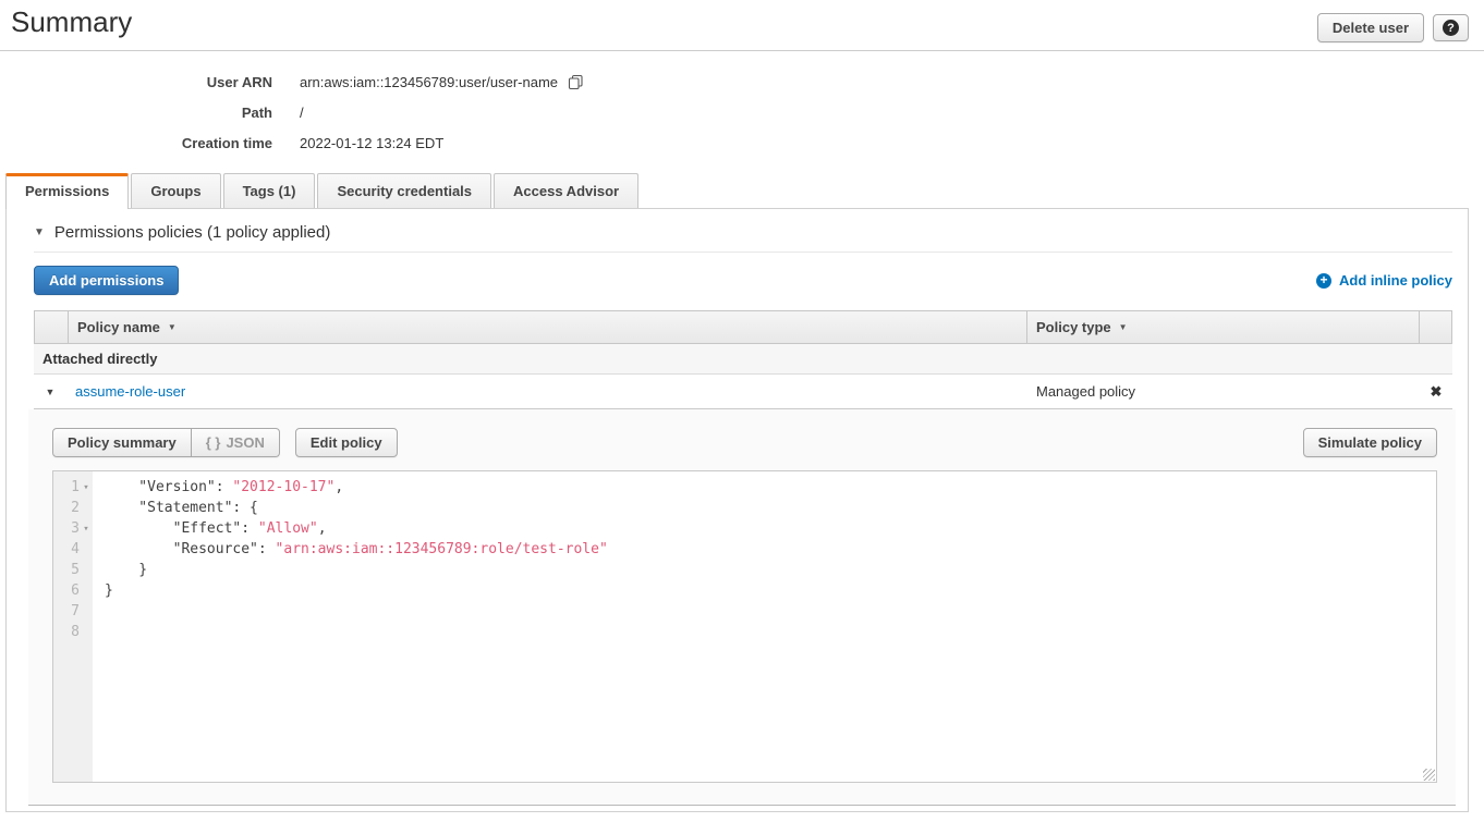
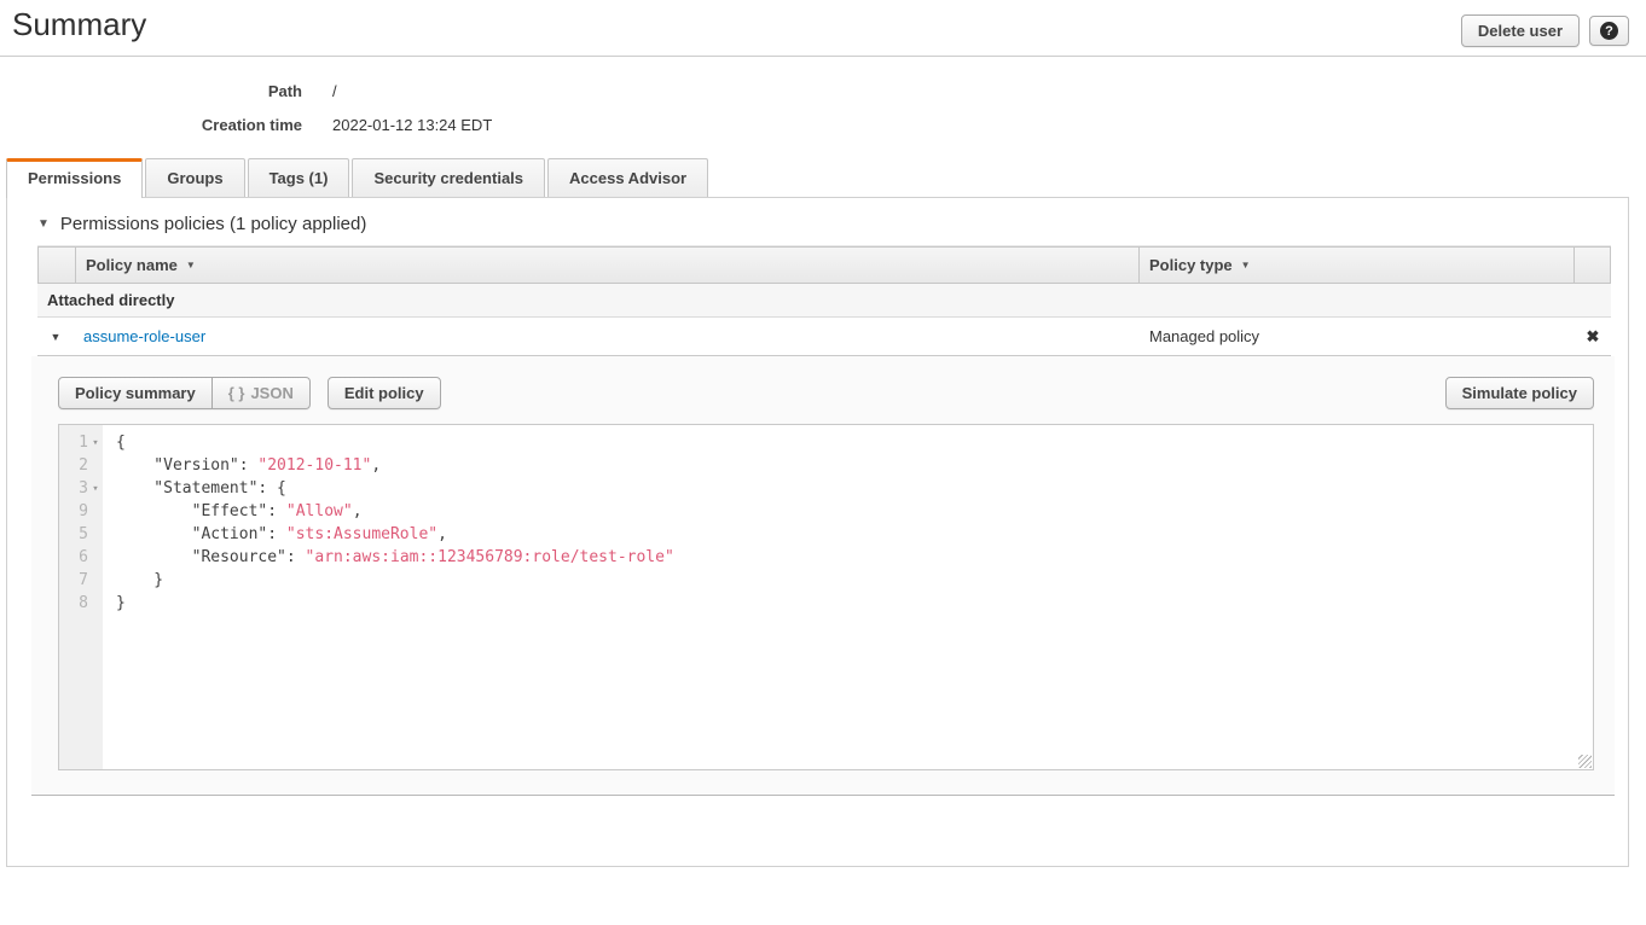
  Summary
  Delete user
  ?
- User ARN
- arn:aws:iam::123456789:user/user-name
  Path
  /
  Creation time
  2022-01-12 13:24 EDT
  Permissions
  Groups
  Tags (1)
  Security credentials
  Access Advisor
  ▼
  Permissions policies (1 policy applied)
- Add permissions
- +
- Add inline policy
  Policy name
  ▼
  Policy type
  ▼
  Attached directly
  ▼
  assume-role-user
  Managed policy
  ✖
  Policy summary
  { }
  JSON
  Edit policy
  Simulate policy
  1
  ▾
  2
  3
  ▾
- 4
+ 9
  5
  6
  7
  8
+ {
- "Version": "2012-10-17",
+ "Version": "2012-10-11",
  "Statement": {
  "Effect": "Allow",
+ "Action": "sts:AssumeRole",
  "Resource": "arn:aws:iam::123456789:role/test-role"
  }
  }
